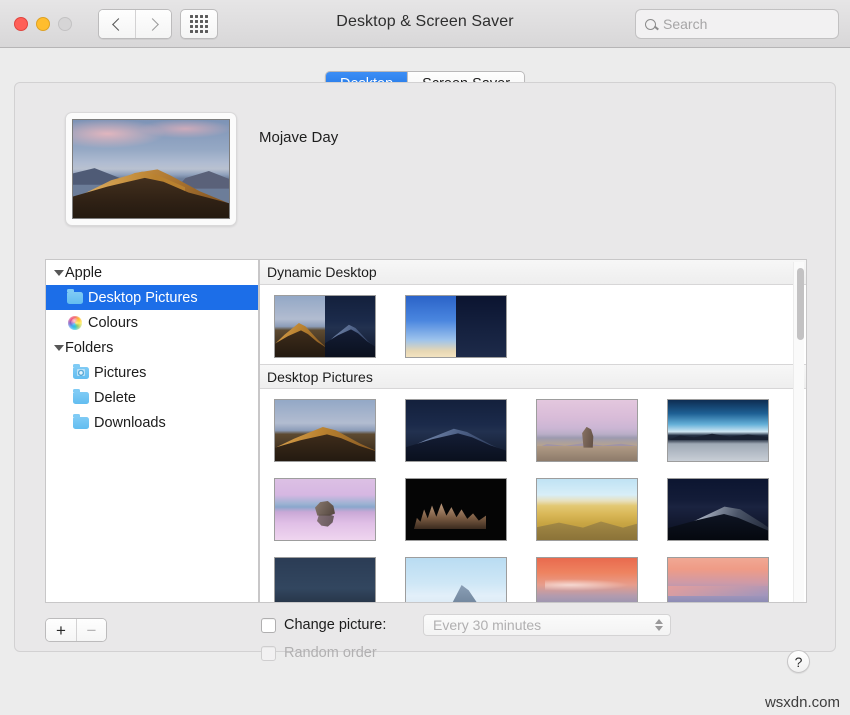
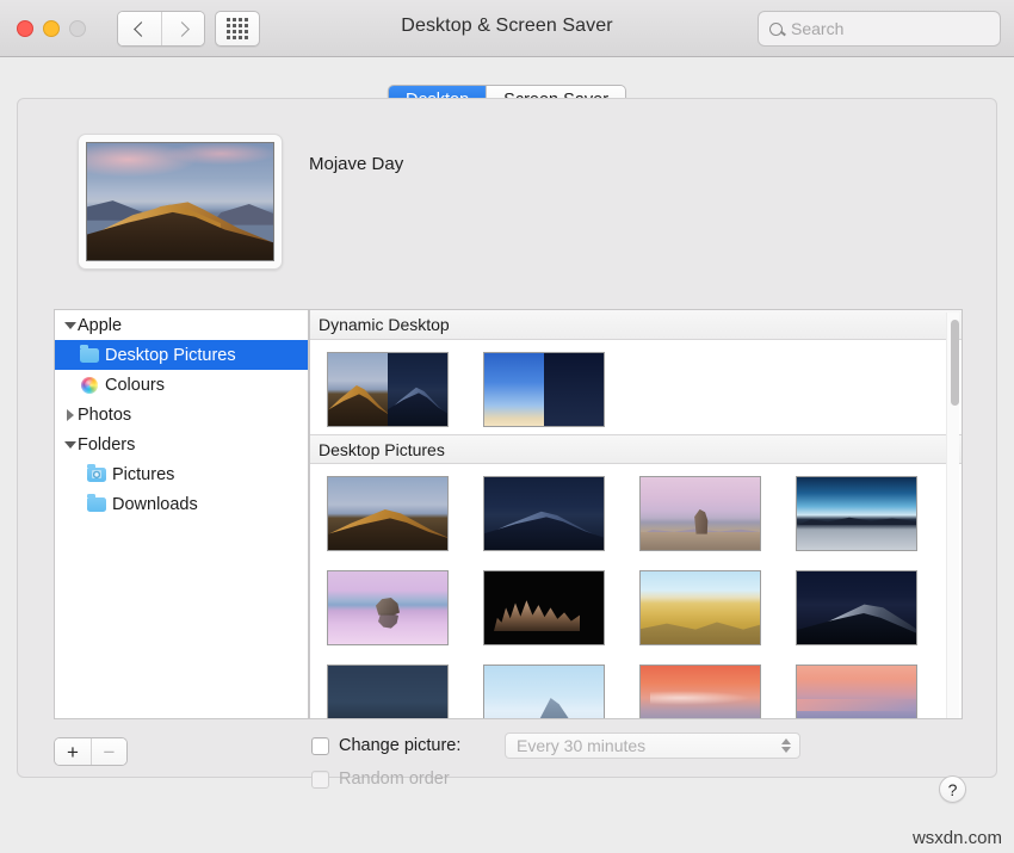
  Desktop & Screen Saver
  Search
  Mojave Day
  Apple
  Desktop Pictures
  Colours
+ Photos
  Folders
  Pictures
- Delete
  Downloads
  Dynamic Desktop
  Desktop Pictures
  +
  −
  Change picture:
  Every 30 minutes
  Random order
  ?
  wsxdn.com
